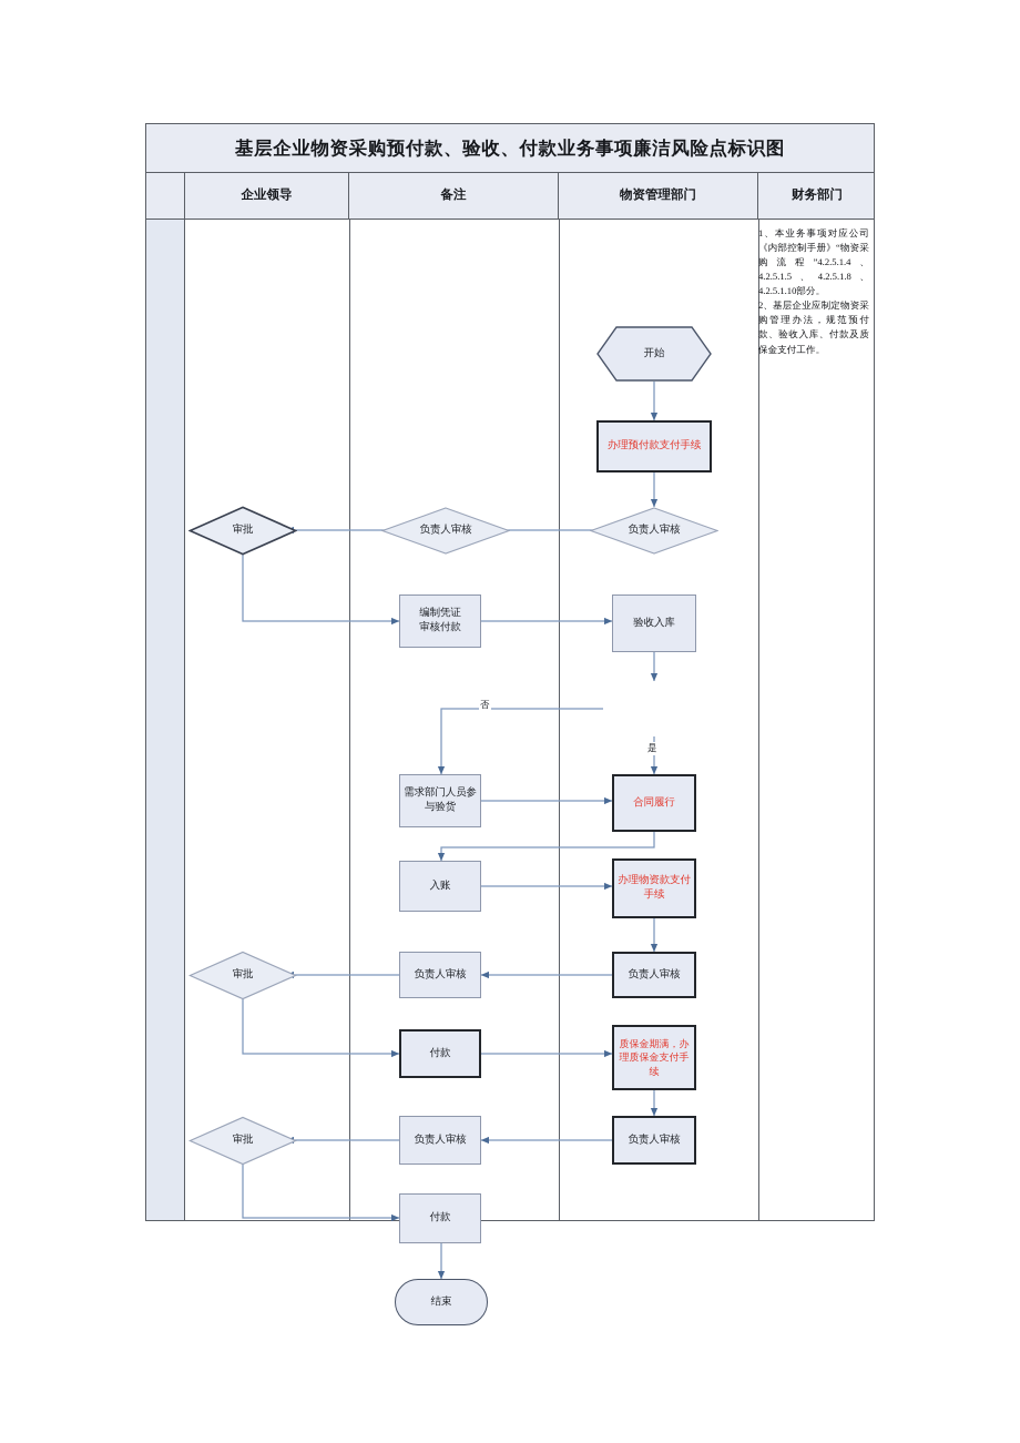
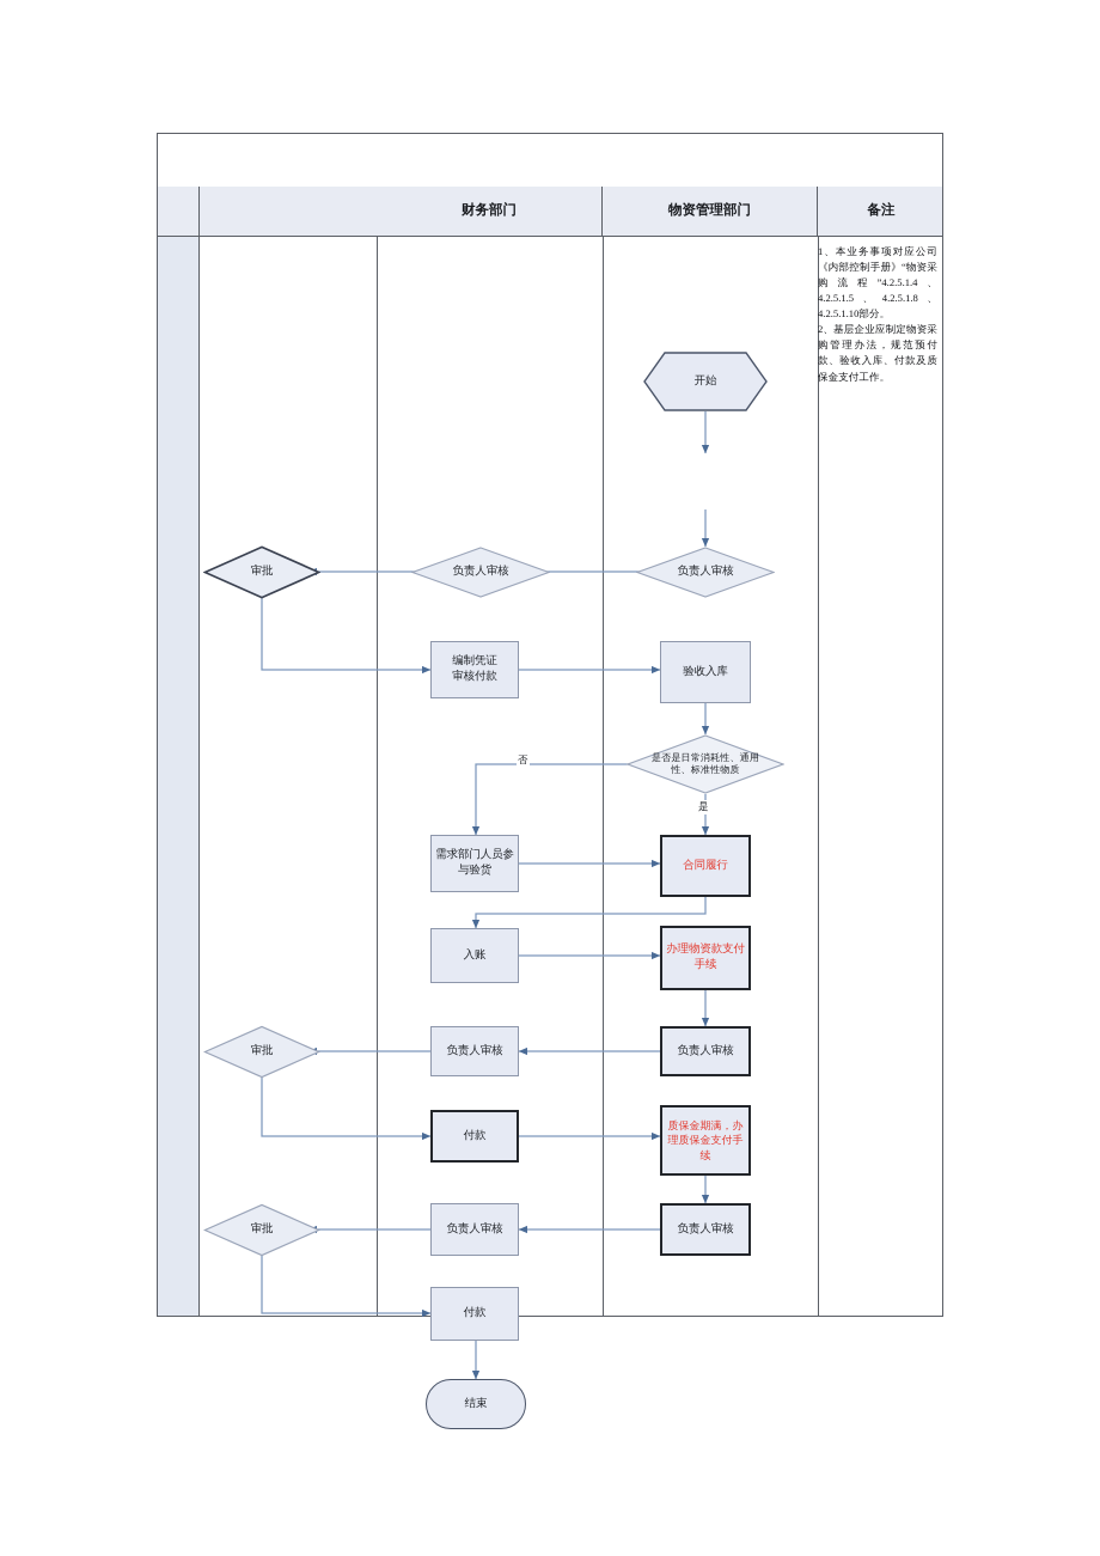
- 基层企业物资采购预付款、验收、付款业务事项廉洁风险点标识图
- 企业领导
- 备注
+ 财务部门
  物资管理部门
- 财务部门
+ 备注
  1、本业务事项对应公司《内部控制手册》“物资采购流程”4.2.5.1.4、4.2.5.1.5、4.2.5.1.8、4.2.5.1.10部分。
  2、基层企业应制定物资采购管理办法，规范预付款、验收入库、付款及质保金支付工作。
  开始
- 办理预付款支付手续
  负责人审核
  负责人审核
  审批
  编制凭证
  审核付款
  验收入库
+ 是否是日常消耗性、通用性、标准性物质
  否
  是
  需求部门人员参
  与验货
  合同履行
  入账
  办理物资款支付
  手续
  负责人审核
  负责人审核
  审批
  付款
  质保金期满，办
  理质保金支付手
  续
  负责人审核
  负责人审核
  审批
  付款
  结束
